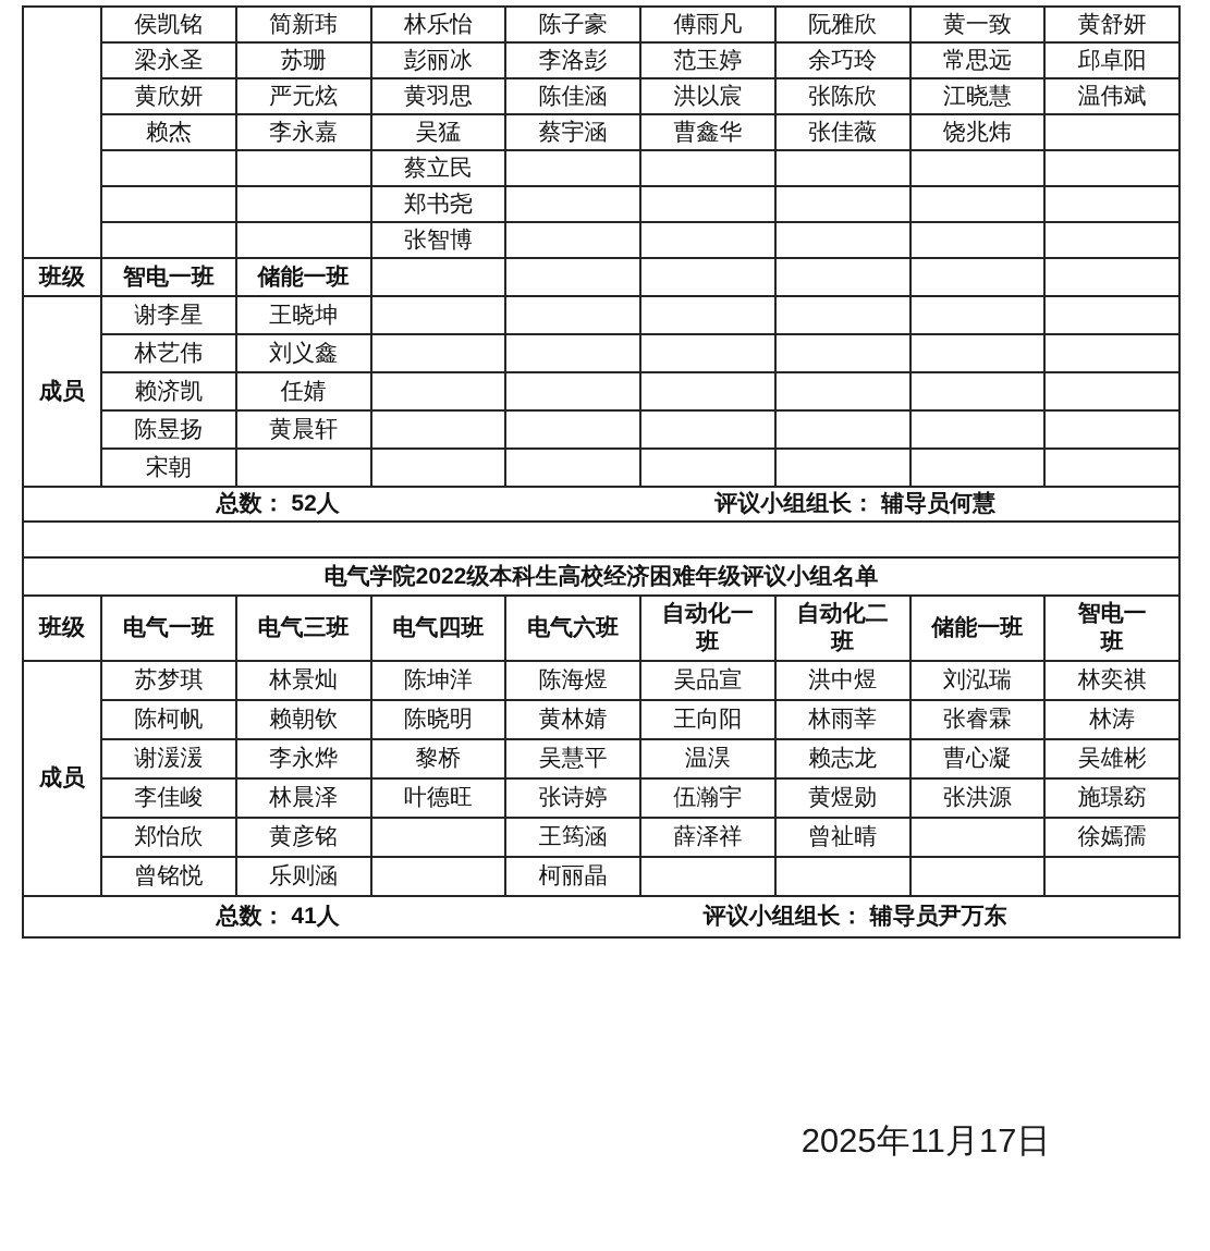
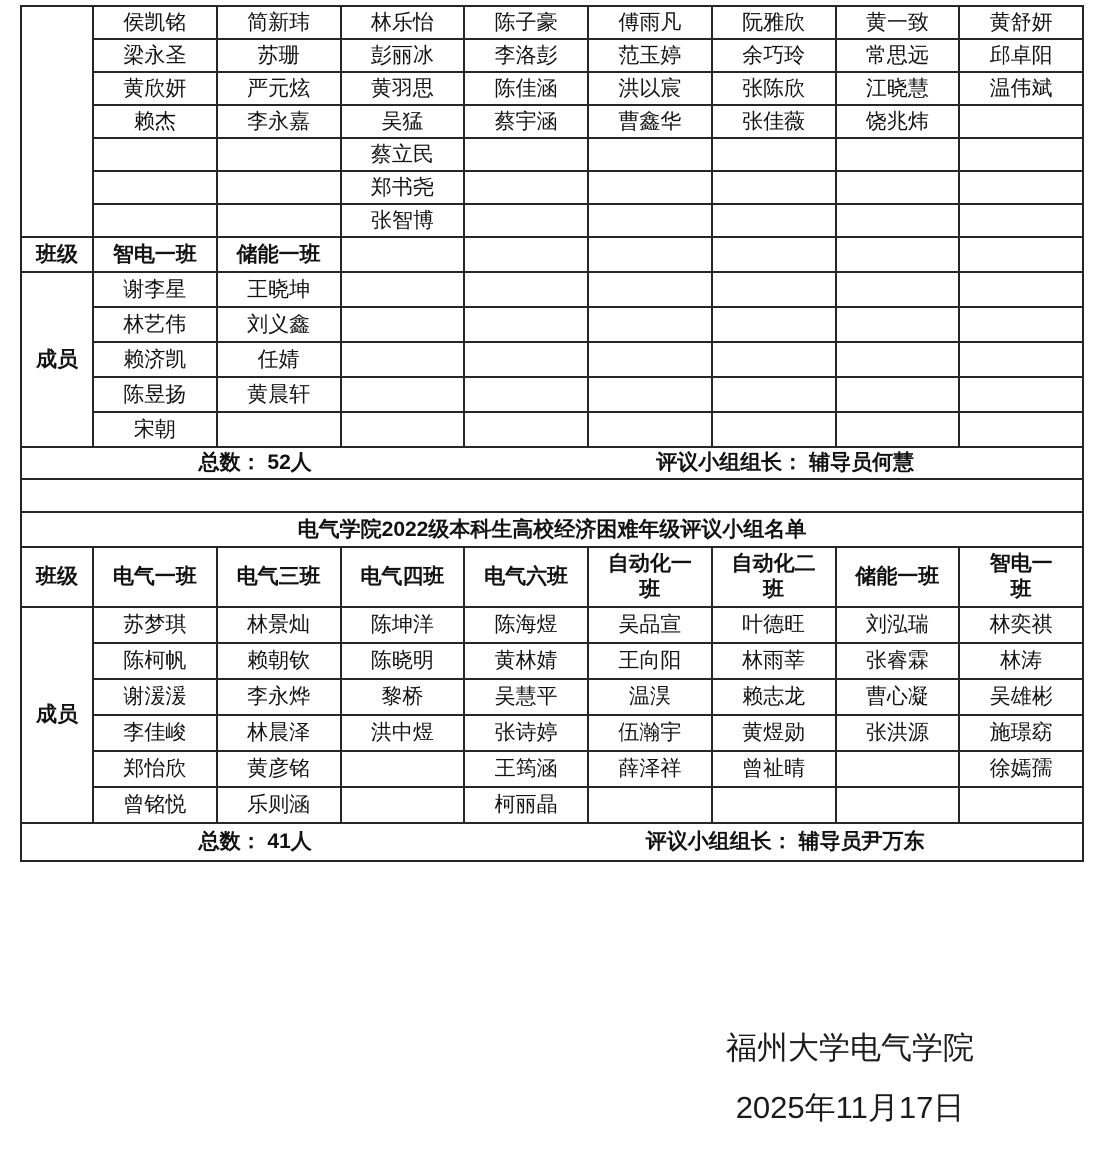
  	侯凯铭	简新玮	林乐怡	陈子豪	傅雨凡	阮雅欣	黄一致	黄舒妍
  梁永圣	苏珊	彭丽冰	李洛彭	范玉婷	余巧玲	常思远	邱卓阳
  黄欣妍	严元炫	黄羽思	陈佳涵	洪以宸	张陈欣	江晓慧	温伟斌
  赖杰	李永嘉	吴猛	蔡宇涵	曹鑫华	张佳薇	饶兆炜
  		蔡立民
  		郑书尧
  		张智博
  班级	智电一班	储能一班
  成员	谢李星	王晓坤
  林艺伟	刘义鑫
  赖济凯	任婧
  陈昱扬	黄晨轩
  宋朝
  总数： 52人 评议小组组长： 辅导员何慧
  电气学院2022级本科生高校经济困难年级评议小组名单
  班级	电气一班	电气三班	电气四班	电气六班	自动化一 班	自动化二 班	储能一班	智电一 班
- 成员	苏梦琪	林景灿	陈坤洋	陈海煜	吴品宣	洪中煜	刘泓瑞	林奕祺
+ 成员	苏梦琪	林景灿	陈坤洋	陈海煜	吴品宣	叶德旺	刘泓瑞	林奕祺
  陈柯帆	赖朝钦	陈晓明	黄林婧	王向阳	林雨莘	张睿霖	林涛
  谢湲湲	李永烨	黎桥	吴慧平	温淏	赖志龙	曹心凝	吴雄彬
- 李佳峻	林晨泽	叶德旺	张诗婷	伍瀚宇	黄煜勋	张洪源	施璟窈
+ 李佳峻	林晨泽	洪中煜	张诗婷	伍瀚宇	黄煜勋	张洪源	施璟窈
  郑怡欣	黄彦铭		王筠涵	薛泽祥	曾祉晴		徐嫣孺
  曾铭悦	乐则涵		柯丽晶
  总数： 41人 评议小组组长： 辅导员尹万东
+ 福州大学电气学院
  2025年11月17日
